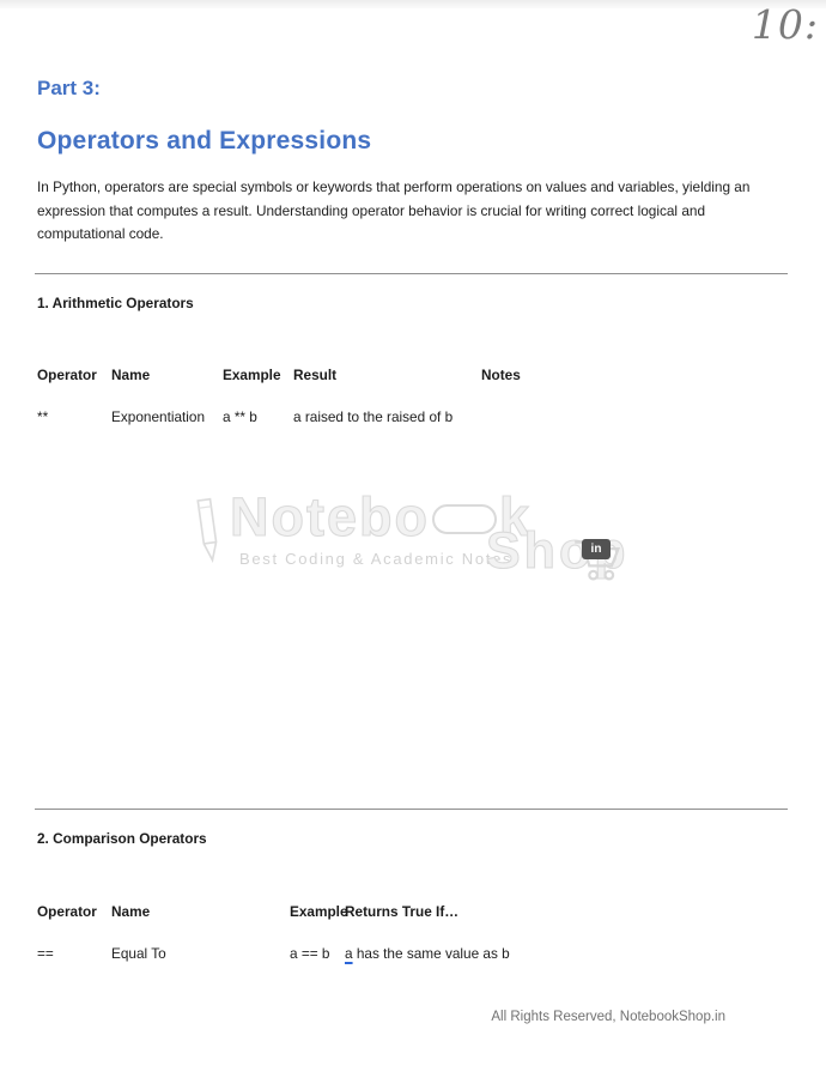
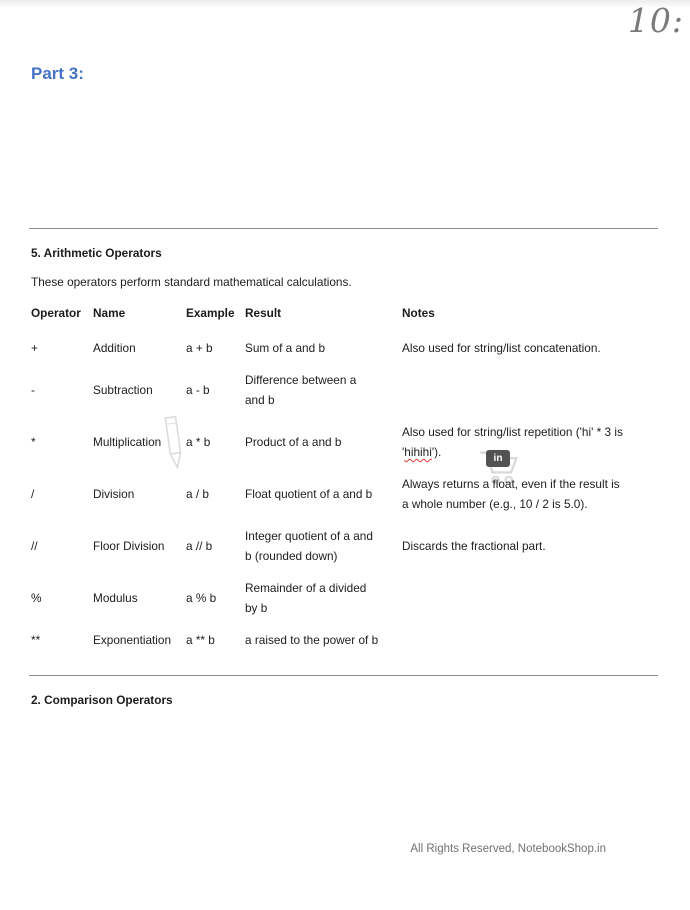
  10:
- Notebo k
- Best Coding & Academic Notes
- Shop
  in
  Part 3:
- Operators and Expressions
- In Python, operators are special symbols or keywords that perform operations on values and variables, yielding an expression that computes a result. Understanding operator behavior is crucial for writing correct logical and computational code.
- 1. Arithmetic Operators
+ 5. Arithmetic Operators
+ These operators perform standard mathematical calculations.
  Operator	Name	Example	Result	Notes
+ +	Addition	a + b	Sum of a and b	Also used for string/list concatenation.
+ -	Subtraction	a - b	Difference between a and b
+ *	Multiplication	a * b	Product of a and b	Also used for string/list repetition ('hi' * 3 is 'hihihi').
+ /	Division	a / b	Float quotient of a and b	Always returns a float, even if the result is a whole number (e.g., 10 / 2 is 5.0).
+ //	Floor Division	a // b	Integer quotient of a and b (rounded down)	Discards the fractional part.
+ %	Modulus	a % b	Remainder of a divided by b
- **	Exponentiation	a ** b	a raised to the raised of b
+ **	Exponentiation	a ** b	a raised to the power of b
  2. Comparison Operators
- Operator	Name	Example	Returns True If…
- ==	Equal To	a == b	a has the same value as b
  All Rights Reserved, NotebookShop.in
